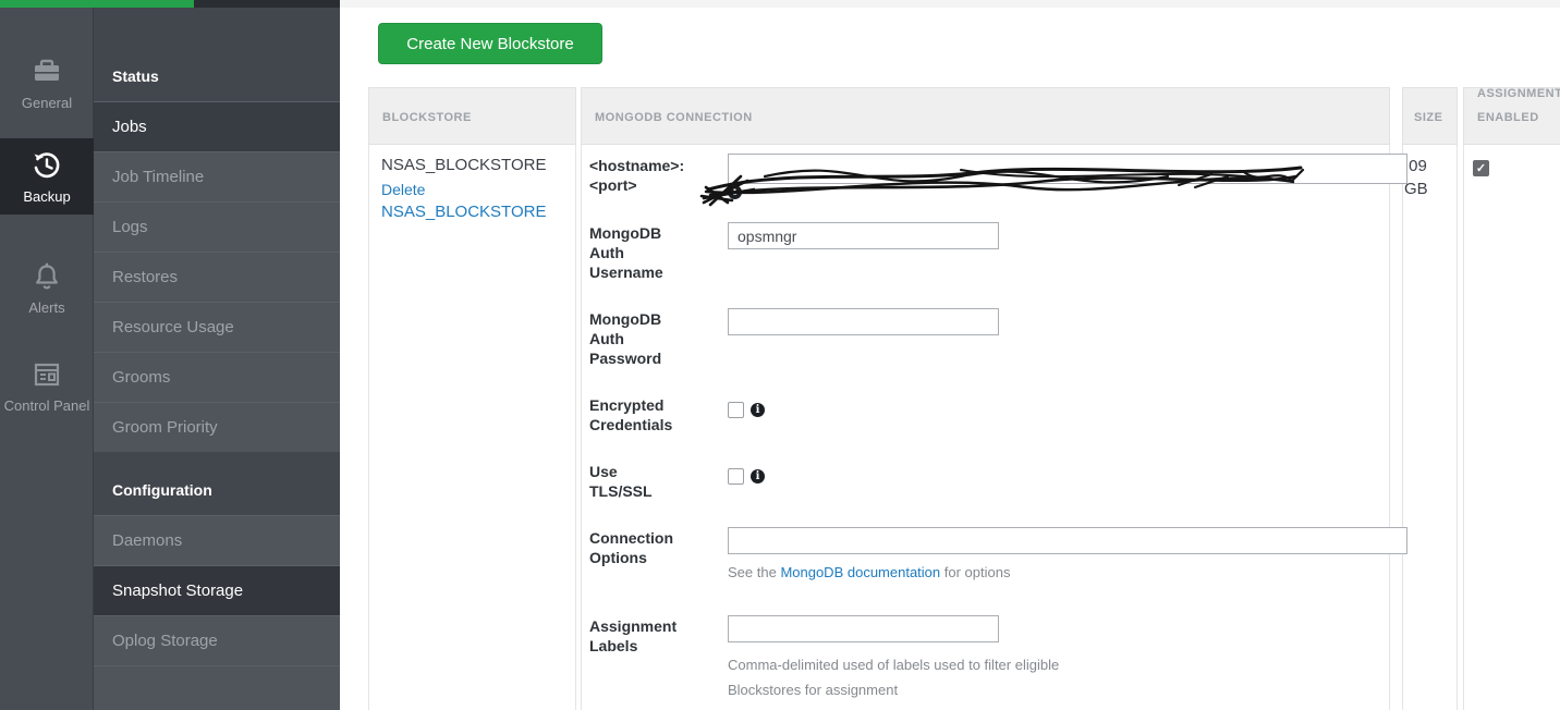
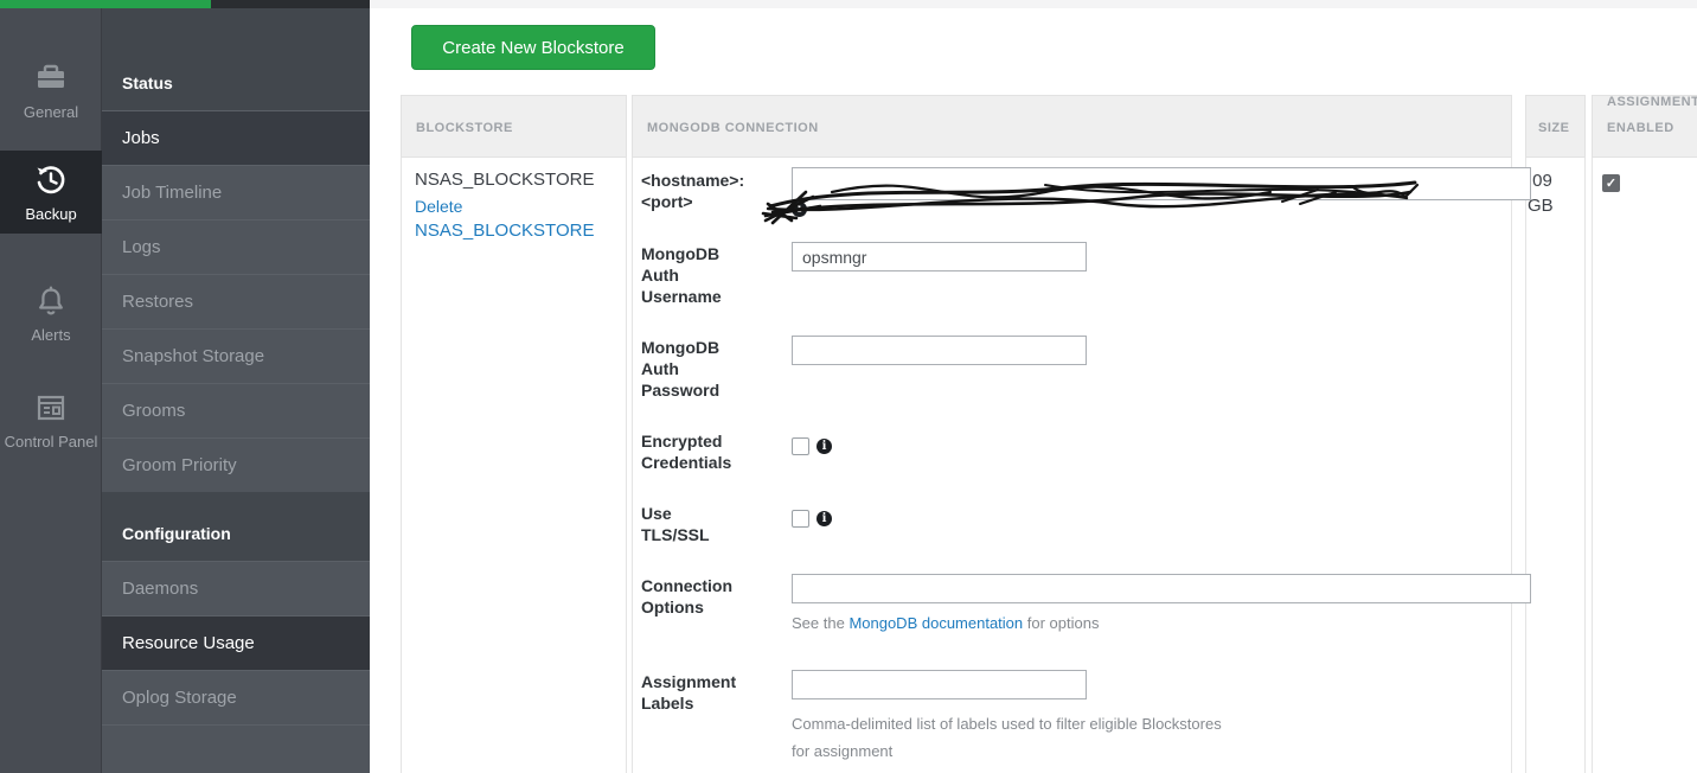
  General
  Backup
  Alerts
  Control Panel
  Status
  Jobs
  Job Timeline
  Logs
  Restores
- Resource Usage
+ Snapshot Storage
  Grooms
  Groom Priority
  Configuration
  Daemons
- Snapshot Storage
+ Resource Usage
  Oplog Storage
  Create New Blockstore
  BLOCKSTORE
  MONGODB CONNECTION
  SIZE
  ASSIGNMENT ENABLED
  NSAS_BLOCKSTORE
  Delete
  NSAS_BLOCKSTORE
  09 GB
  ✓
  <hostname>: <port>
  MongoDB Auth Username
  MongoDB Auth Password
  Encrypted Credentials
  Use TLS/SSL
  Connection Options
  Assignment Labels
  opsmngr
  i
  i
  See the MongoDB documentation for options
- Comma-delimited used of labels used to filter eligible Blockstores for assignment
+ Comma-delimited list of labels used to filter eligible Blockstores for assignment
